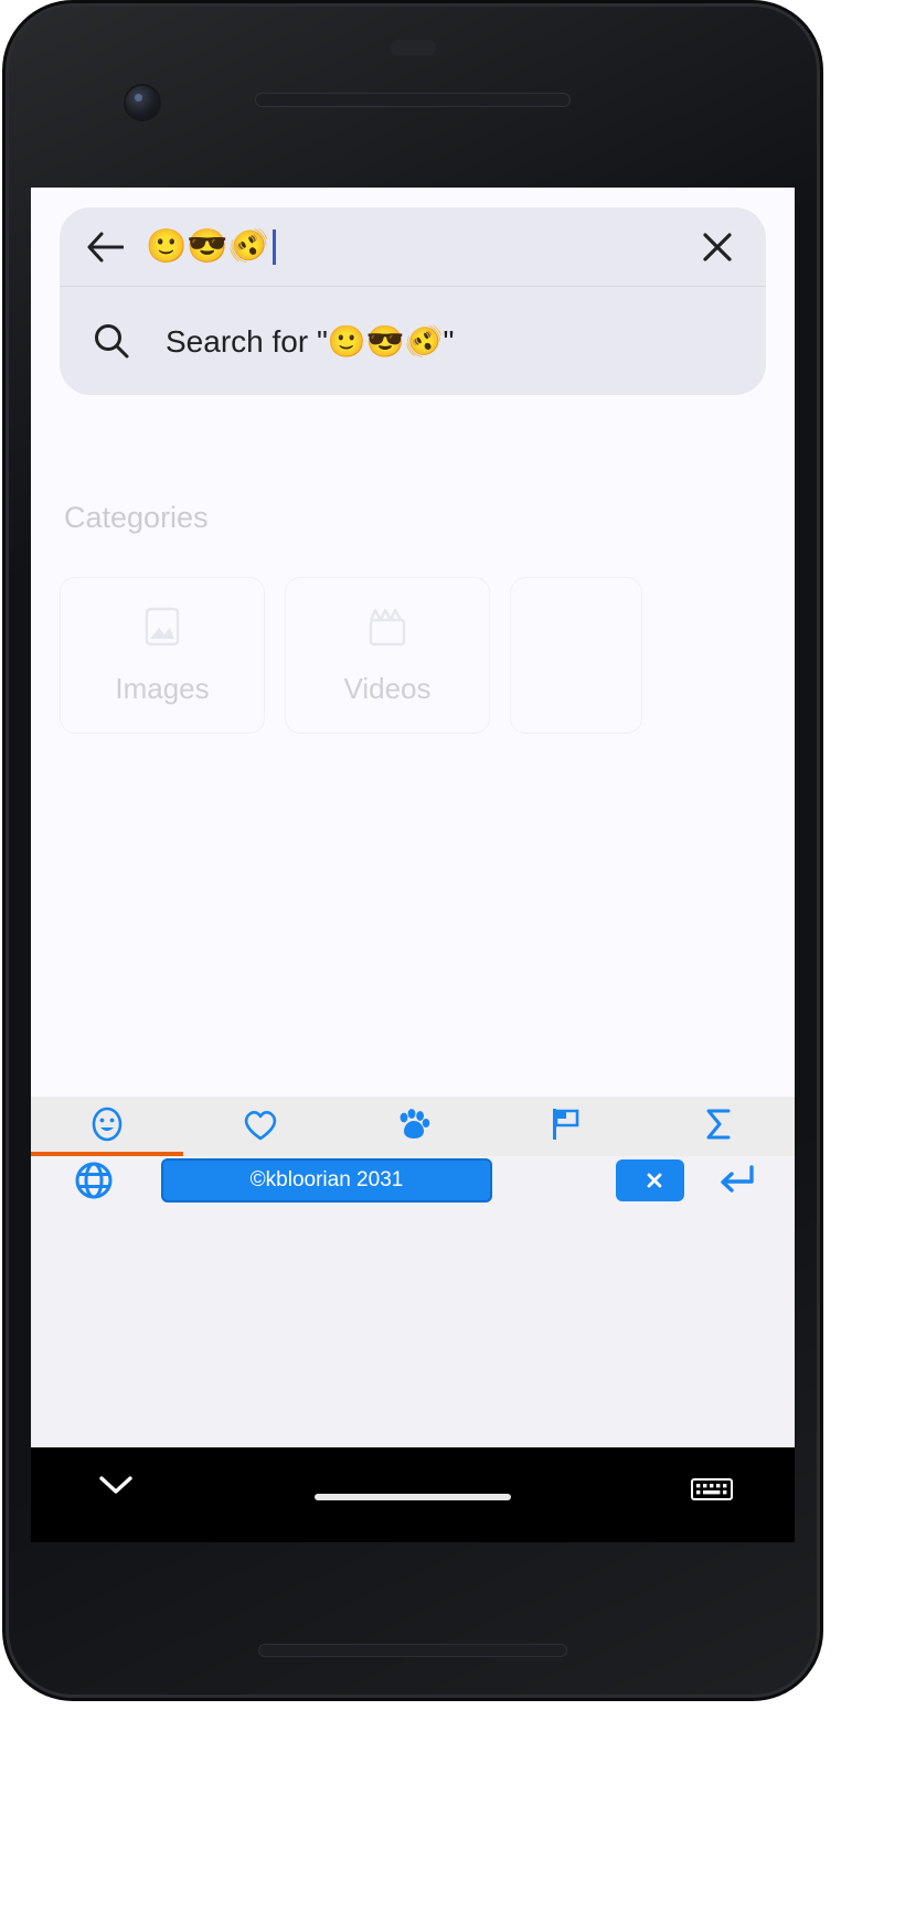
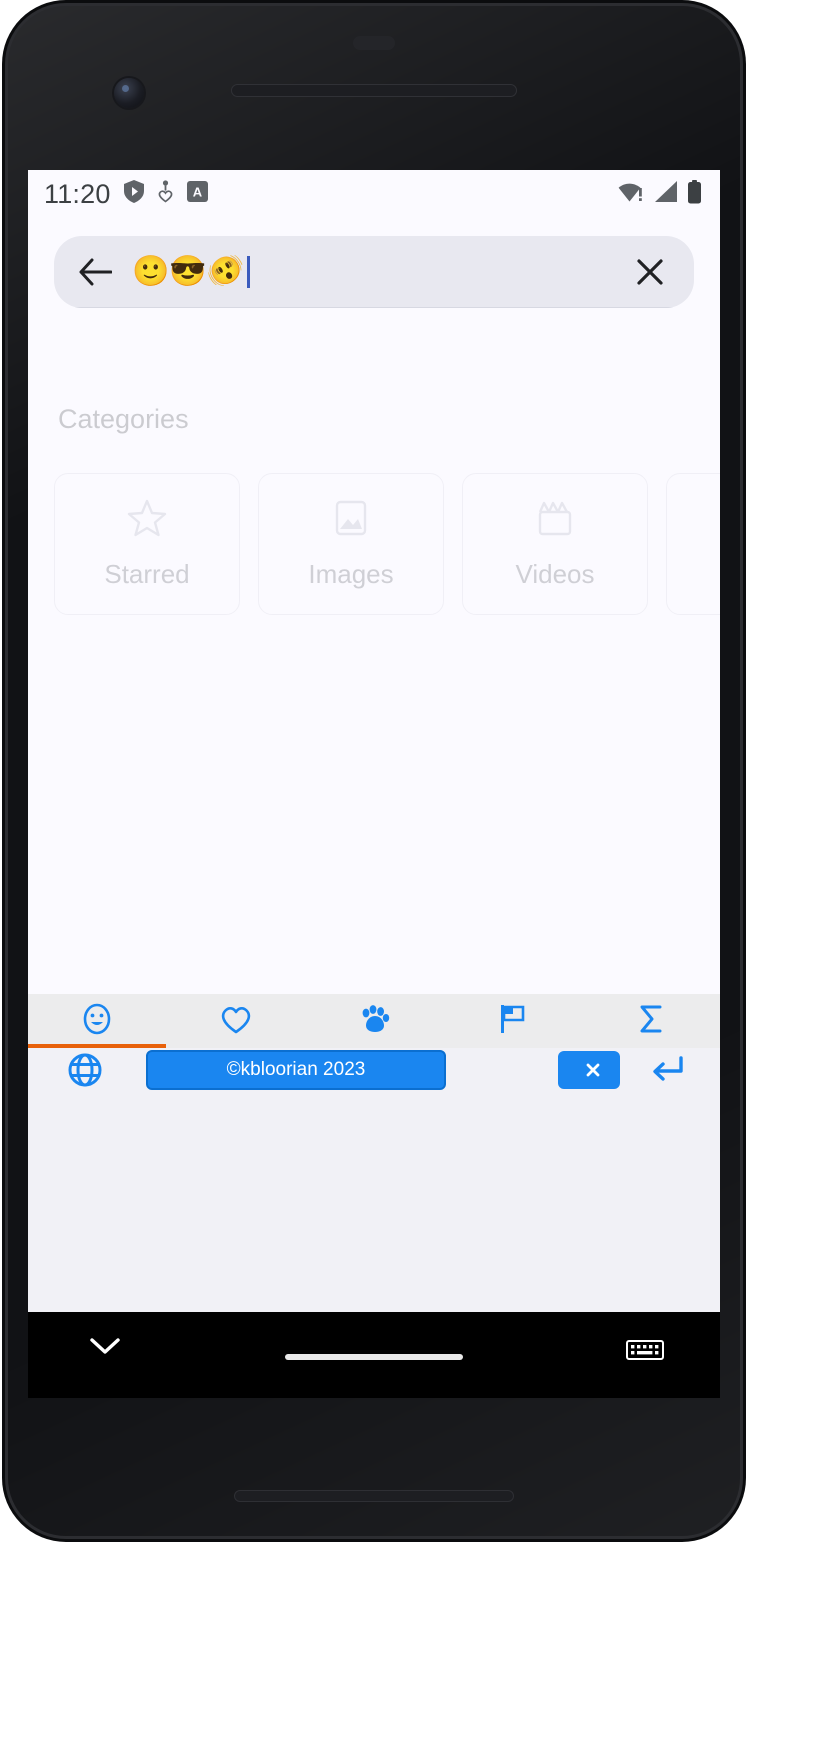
+ 11:20
+ A
  🙂😎🫨
- Search for "🙂😎🫨"
  Categories
+ Starred
  Images
  Videos
- ©kbloorian 2031
+ ©kbloorian 2023
